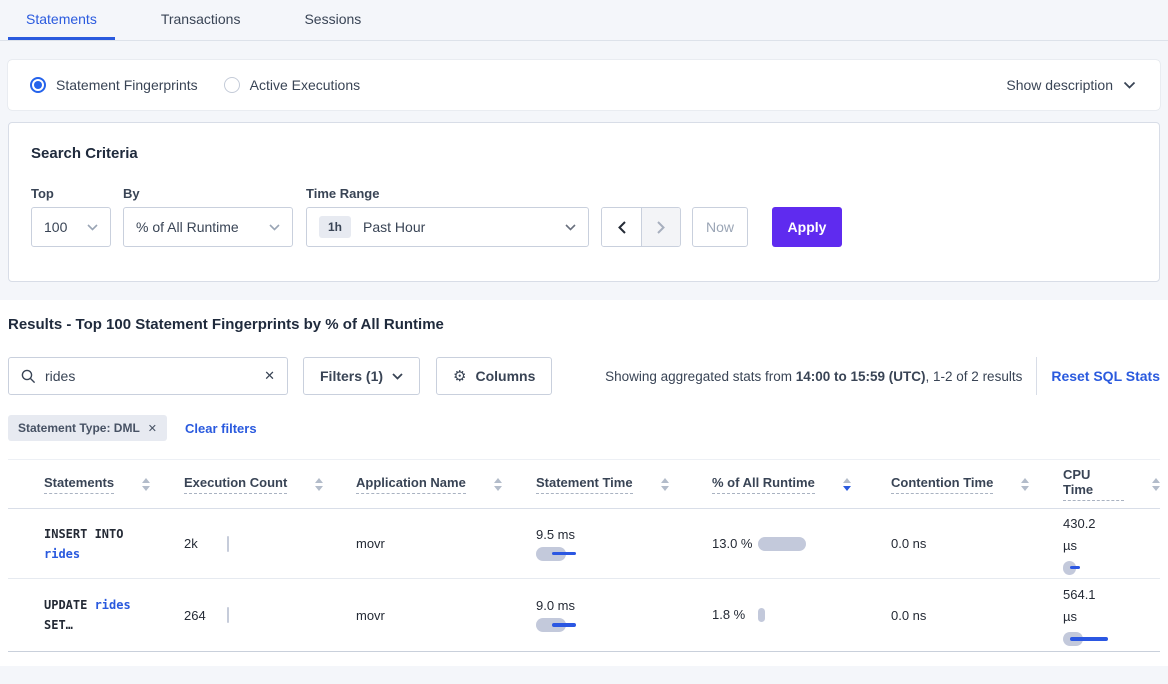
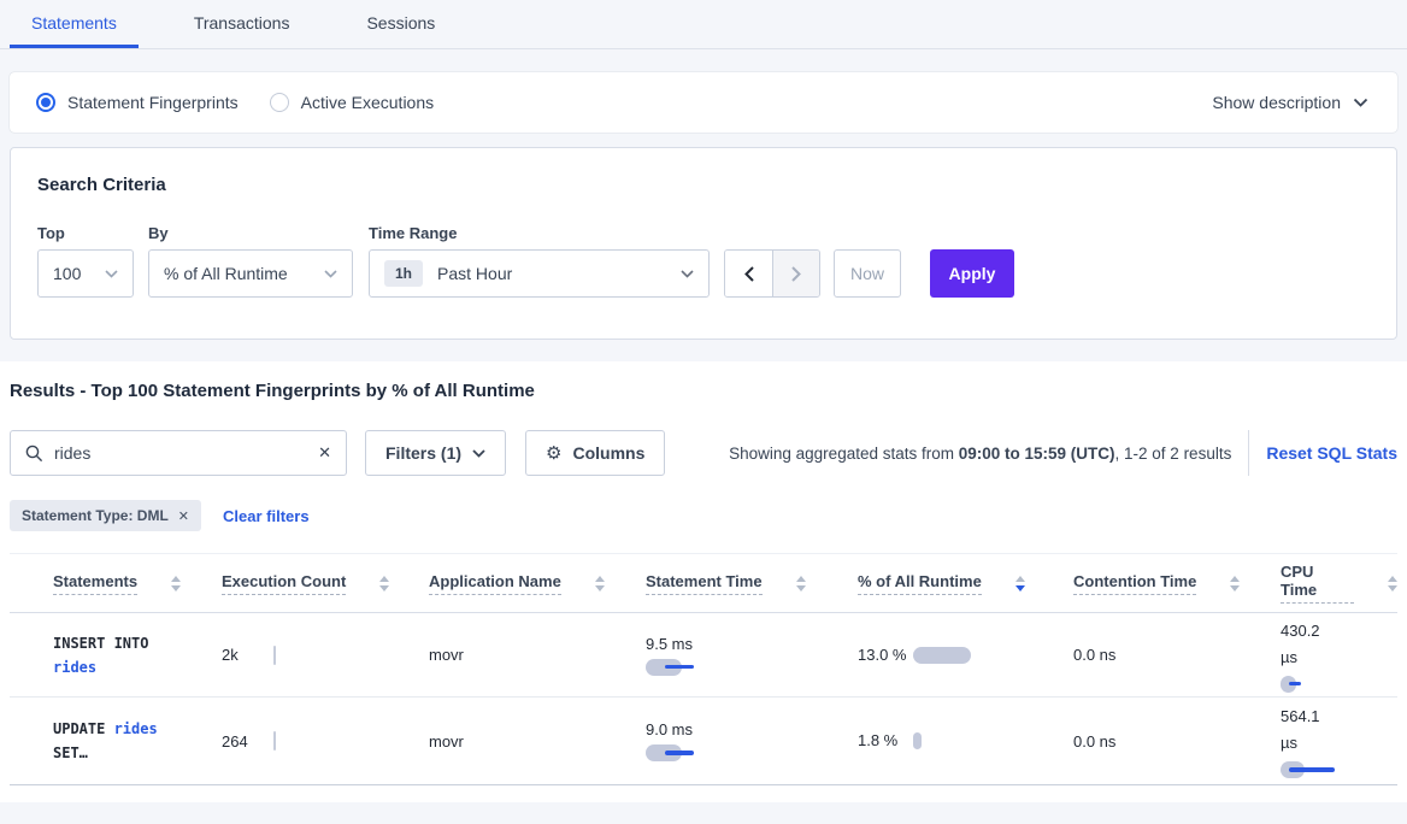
  Statements
  Transactions
  Sessions
  Statement Fingerprints
  Active Executions
  Show description
  Search Criteria
  Top
  100
  By
  % of All Runtime
  Time Range
  1h
  Past Hour
  Now
  Apply
  Results - Top 100 Statement Fingerprints by % of All Runtime
  rides
  ✕
  Filters (1)
  ⚙
  Columns
- Showing aggregated stats from 14:00 to 15:59 (UTC), 1-2 of 2 results
+ Showing aggregated stats from 09:00 to 15:59 (UTC), 1-2 of 2 results
  Reset SQL Stats
  Statement Type: DML
  ✕
  Clear filters
  Statements
  Execution Count
  Application Name
  Statement Time
  % of All Runtime
  Contention Time
  CPU Time
  INSERT INTO
  rides
  2k
  movr
  9.5 ms
  13.0 %
  0.0 ns
  430.2 µs
  UPDATE rides
  SET…
  264
  movr
  9.0 ms
  1.8 %
  0.0 ns
  564.1 µs
